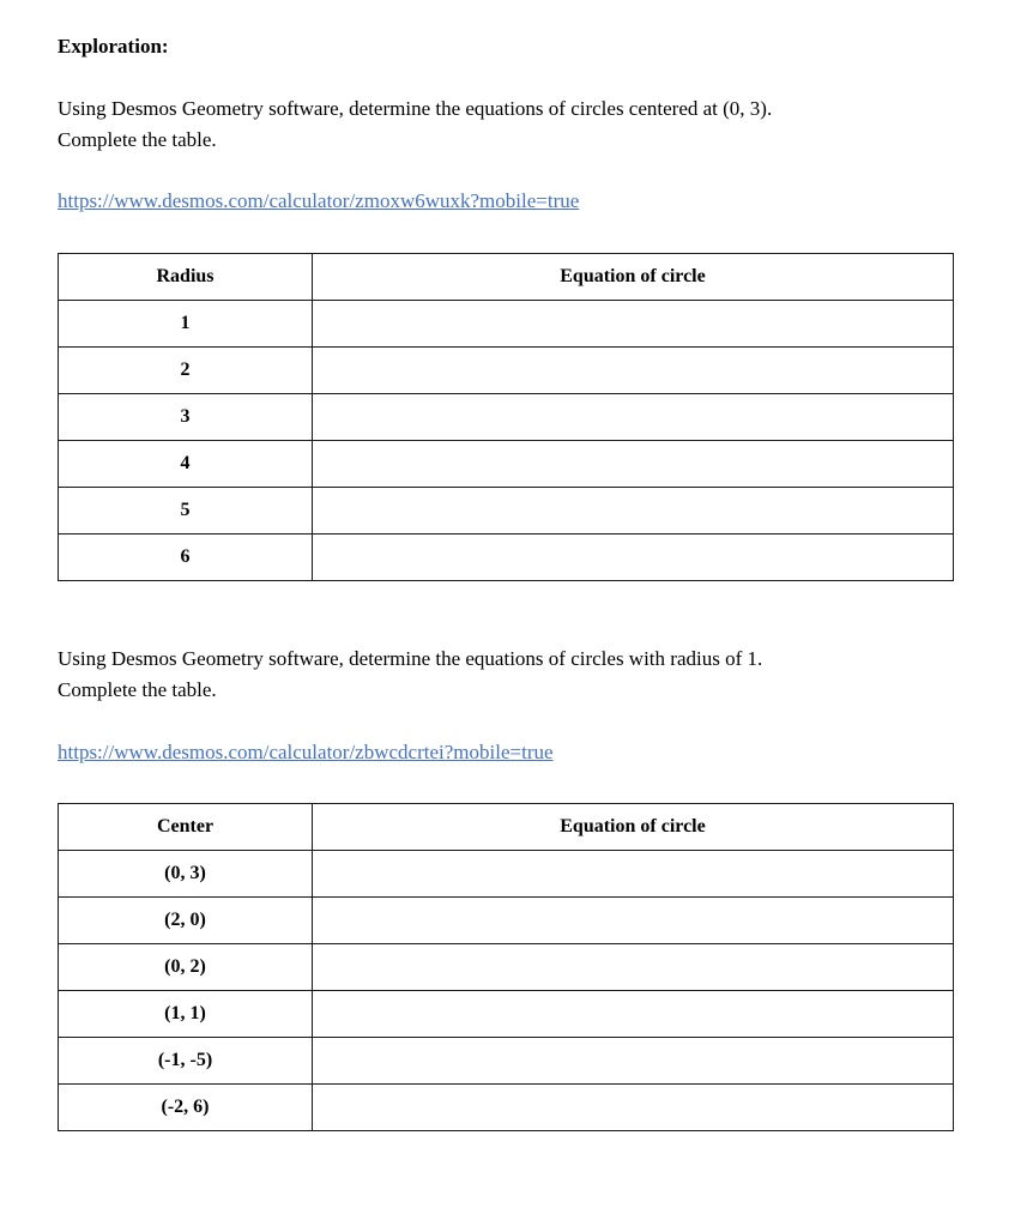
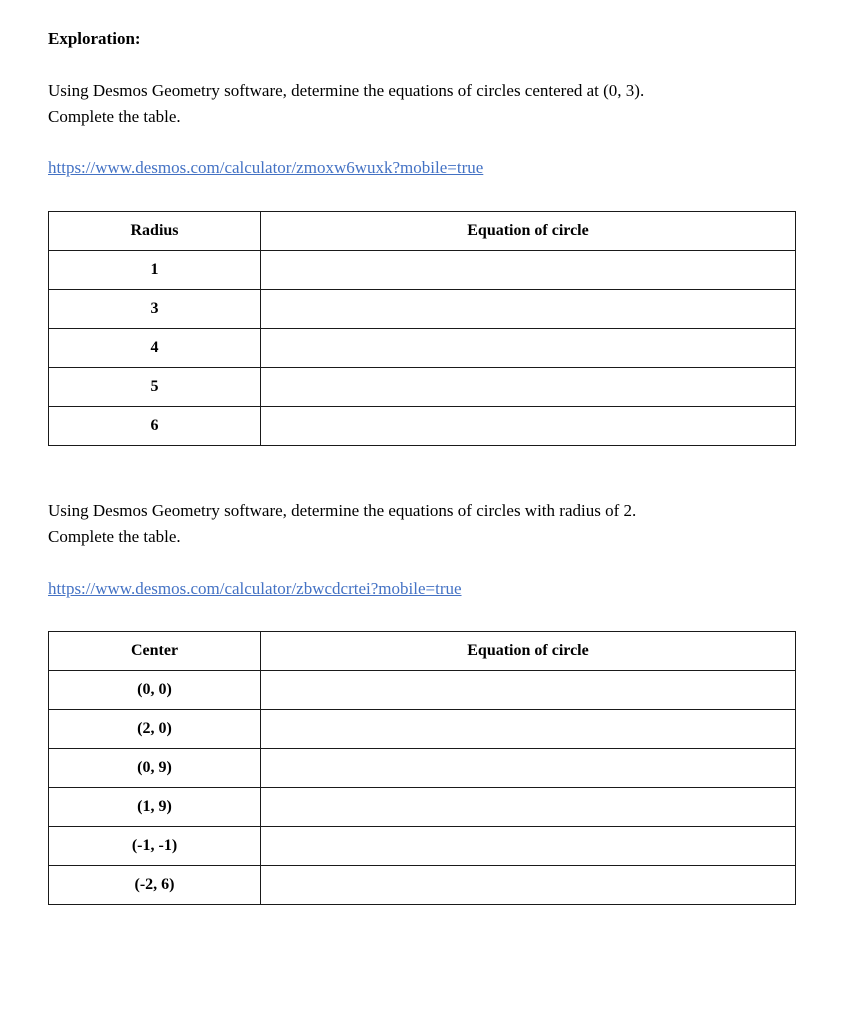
  Exploration:
  Using Desmos Geometry software, determine the equations of circles centered at (0, 3).
  Complete the table.
  https://www.desmos.com/calculator/zmoxw6wuxk?mobile=true
  Radius	Equation of circle
  1
- 2
  3
  4
  5
  6
- Using Desmos Geometry software, determine the equations of circles with radius of 1.
+ Using Desmos Geometry software, determine the equations of circles with radius of 2.
  Complete the table.
  https://www.desmos.com/calculator/zbwcdcrtei?mobile=true
  Center	Equation of circle
- (0, 3)
+ (0, 0)
  (2, 0)
- (0, 2)
+ (0, 9)
- (1, 1)
+ (1, 9)
- (-1, -5)
+ (-1, -1)
  (-2, 6)
